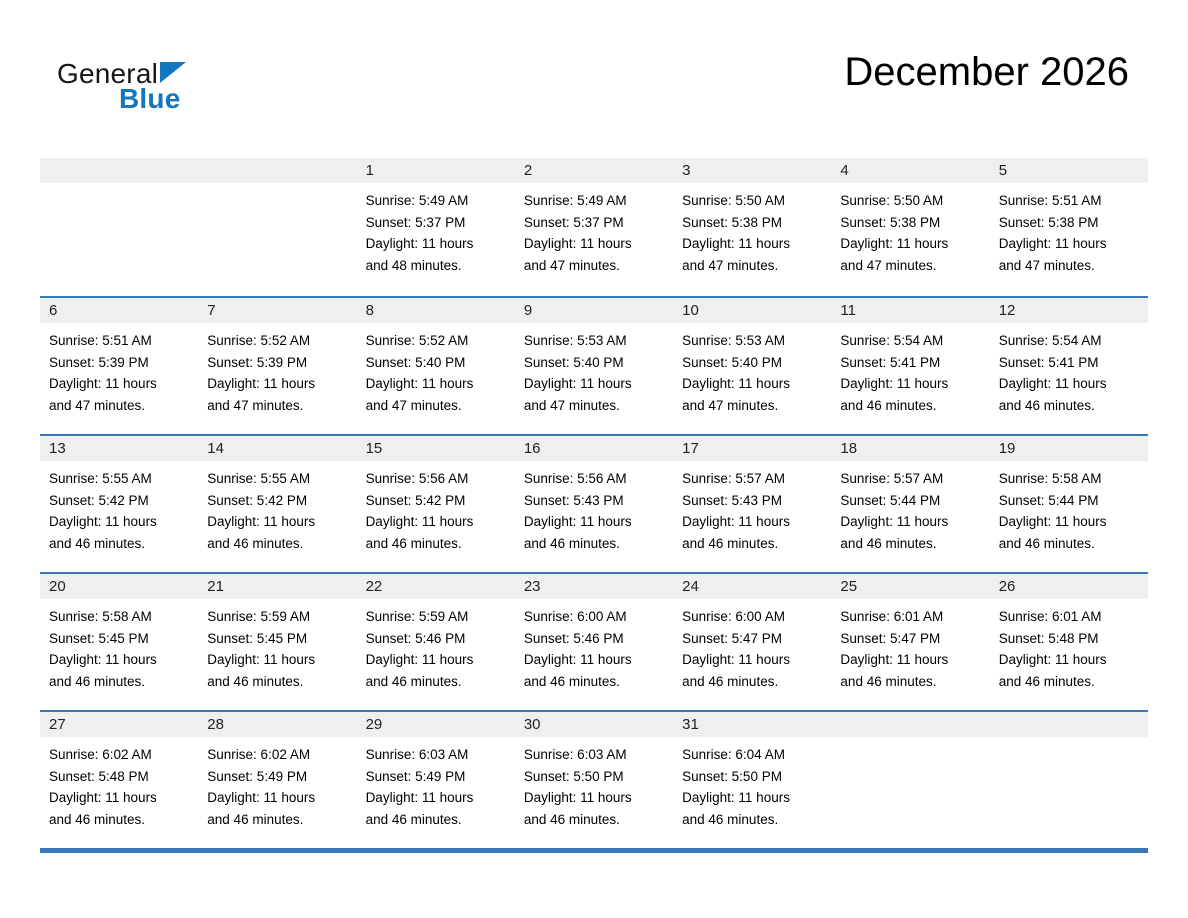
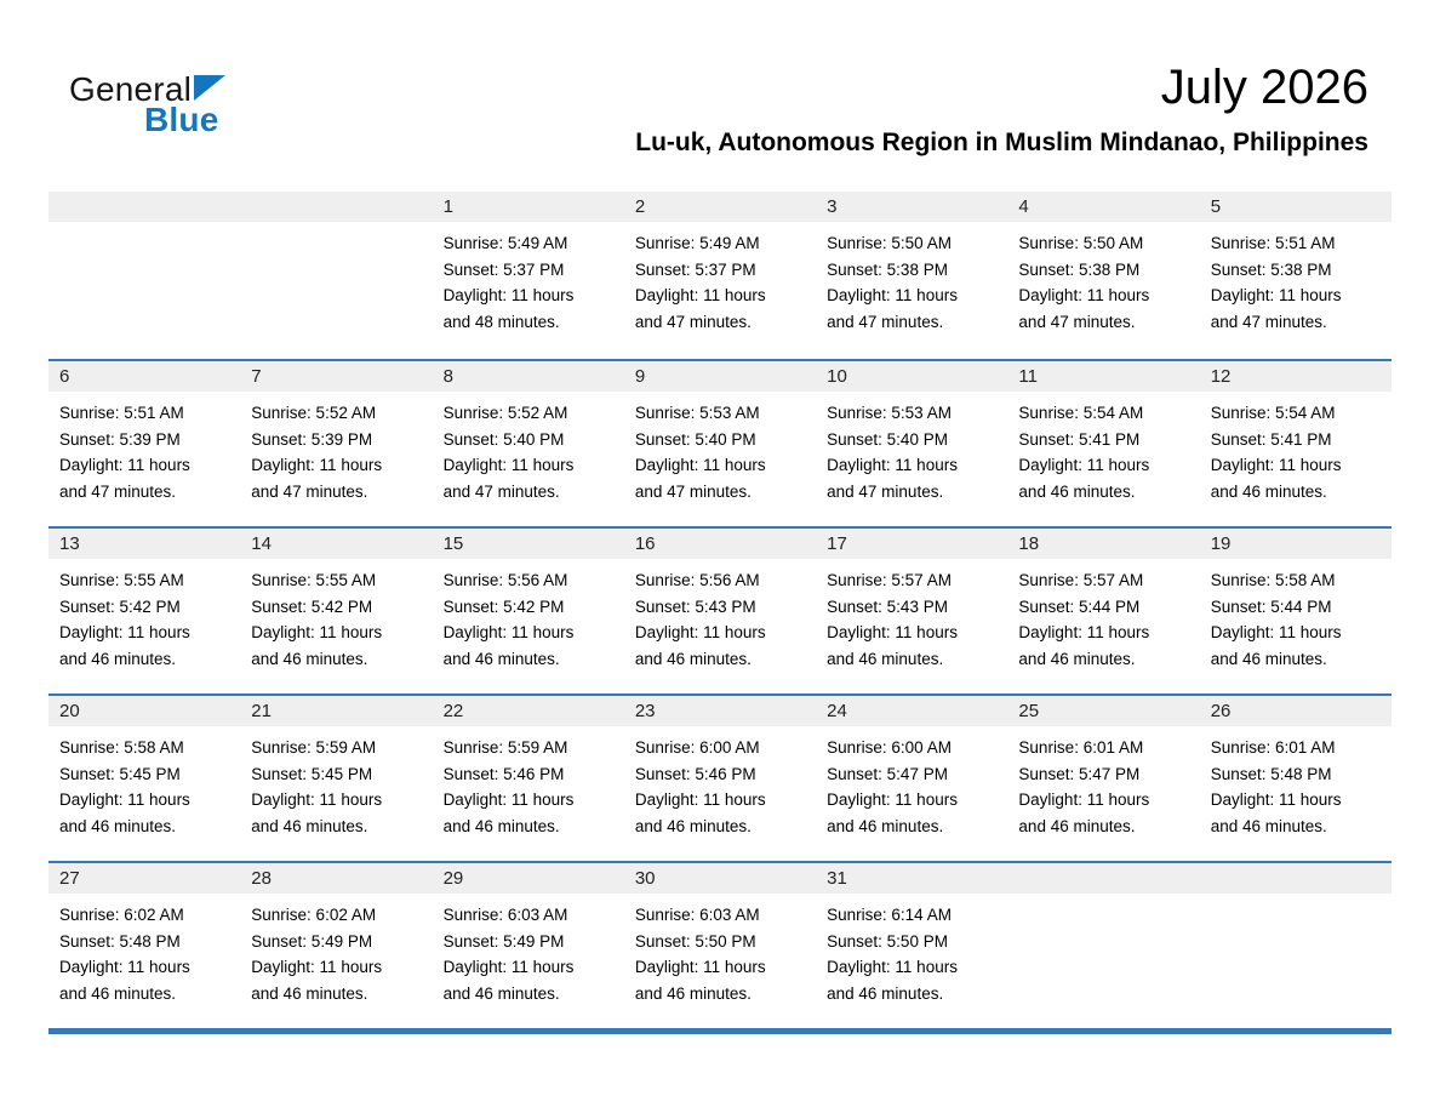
  General
  Blue
- December 2026
+ July 2026
+ Lu-uk, Autonomous Region in Muslim Mindanao, Philippines
  1
  Sunrise: 5:49 AM
  Sunset: 5:37 PM
  Daylight: 11 hours
  and 48 minutes.
  2
  Sunrise: 5:49 AM
  Sunset: 5:37 PM
  Daylight: 11 hours
  and 47 minutes.
  3
  Sunrise: 5:50 AM
  Sunset: 5:38 PM
  Daylight: 11 hours
  and 47 minutes.
  4
  Sunrise: 5:50 AM
  Sunset: 5:38 PM
  Daylight: 11 hours
  and 47 minutes.
  5
  Sunrise: 5:51 AM
  Sunset: 5:38 PM
  Daylight: 11 hours
  and 47 minutes.
  6
  Sunrise: 5:51 AM
  Sunset: 5:39 PM
  Daylight: 11 hours
  and 47 minutes.
  7
  Sunrise: 5:52 AM
  Sunset: 5:39 PM
  Daylight: 11 hours
  and 47 minutes.
  8
  Sunrise: 5:52 AM
  Sunset: 5:40 PM
  Daylight: 11 hours
  and 47 minutes.
  9
  Sunrise: 5:53 AM
  Sunset: 5:40 PM
  Daylight: 11 hours
  and 47 minutes.
  10
  Sunrise: 5:53 AM
  Sunset: 5:40 PM
  Daylight: 11 hours
  and 47 minutes.
  11
  Sunrise: 5:54 AM
  Sunset: 5:41 PM
  Daylight: 11 hours
  and 46 minutes.
  12
  Sunrise: 5:54 AM
  Sunset: 5:41 PM
  Daylight: 11 hours
  and 46 minutes.
  13
  Sunrise: 5:55 AM
  Sunset: 5:42 PM
  Daylight: 11 hours
  and 46 minutes.
  14
  Sunrise: 5:55 AM
  Sunset: 5:42 PM
  Daylight: 11 hours
  and 46 minutes.
  15
  Sunrise: 5:56 AM
  Sunset: 5:42 PM
  Daylight: 11 hours
  and 46 minutes.
  16
  Sunrise: 5:56 AM
  Sunset: 5:43 PM
  Daylight: 11 hours
  and 46 minutes.
  17
  Sunrise: 5:57 AM
  Sunset: 5:43 PM
  Daylight: 11 hours
  and 46 minutes.
  18
  Sunrise: 5:57 AM
  Sunset: 5:44 PM
  Daylight: 11 hours
  and 46 minutes.
  19
  Sunrise: 5:58 AM
  Sunset: 5:44 PM
  Daylight: 11 hours
  and 46 minutes.
  20
  Sunrise: 5:58 AM
  Sunset: 5:45 PM
  Daylight: 11 hours
  and 46 minutes.
  21
  Sunrise: 5:59 AM
  Sunset: 5:45 PM
  Daylight: 11 hours
  and 46 minutes.
  22
  Sunrise: 5:59 AM
  Sunset: 5:46 PM
  Daylight: 11 hours
  and 46 minutes.
  23
  Sunrise: 6:00 AM
  Sunset: 5:46 PM
  Daylight: 11 hours
  and 46 minutes.
  24
  Sunrise: 6:00 AM
  Sunset: 5:47 PM
  Daylight: 11 hours
  and 46 minutes.
  25
  Sunrise: 6:01 AM
  Sunset: 5:47 PM
  Daylight: 11 hours
  and 46 minutes.
  26
  Sunrise: 6:01 AM
  Sunset: 5:48 PM
  Daylight: 11 hours
  and 46 minutes.
  27
  Sunrise: 6:02 AM
  Sunset: 5:48 PM
  Daylight: 11 hours
  and 46 minutes.
  28
  Sunrise: 6:02 AM
  Sunset: 5:49 PM
  Daylight: 11 hours
  and 46 minutes.
  29
  Sunrise: 6:03 AM
  Sunset: 5:49 PM
  Daylight: 11 hours
  and 46 minutes.
  30
  Sunrise: 6:03 AM
  Sunset: 5:50 PM
  Daylight: 11 hours
  and 46 minutes.
  31
- Sunrise: 6:04 AM
+ Sunrise: 6:14 AM
  Sunset: 5:50 PM
  Daylight: 11 hours
  and 46 minutes.
